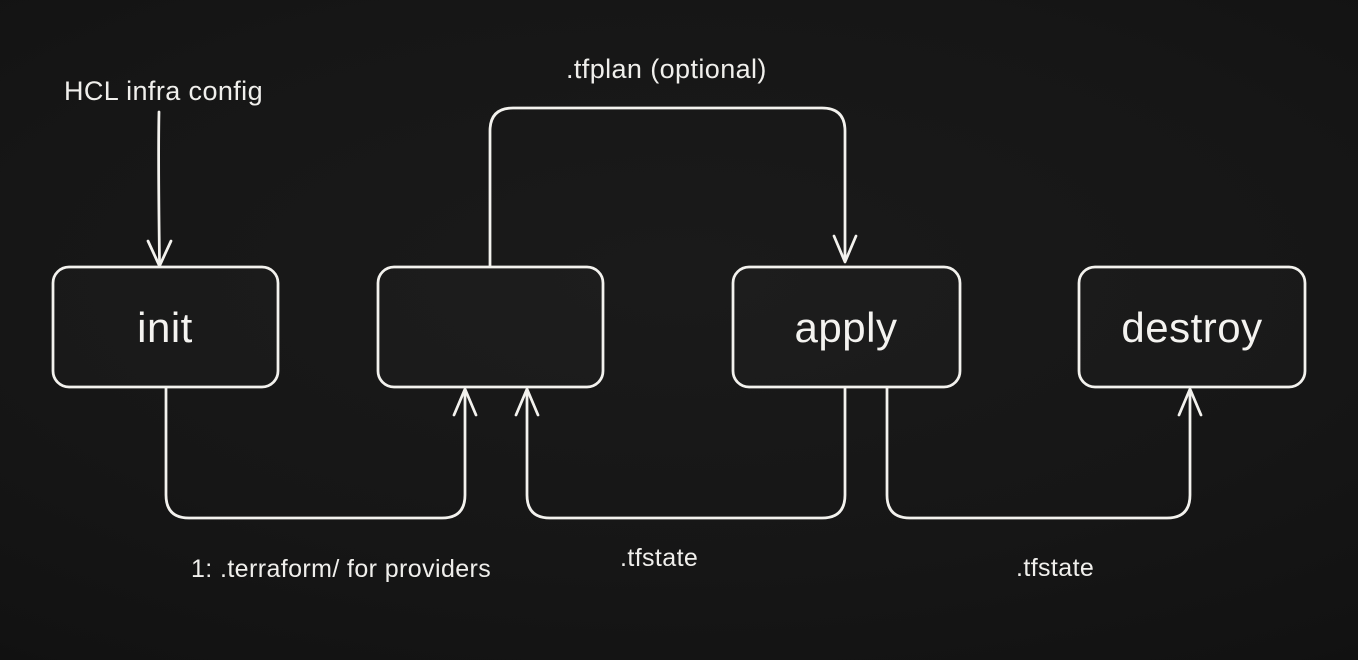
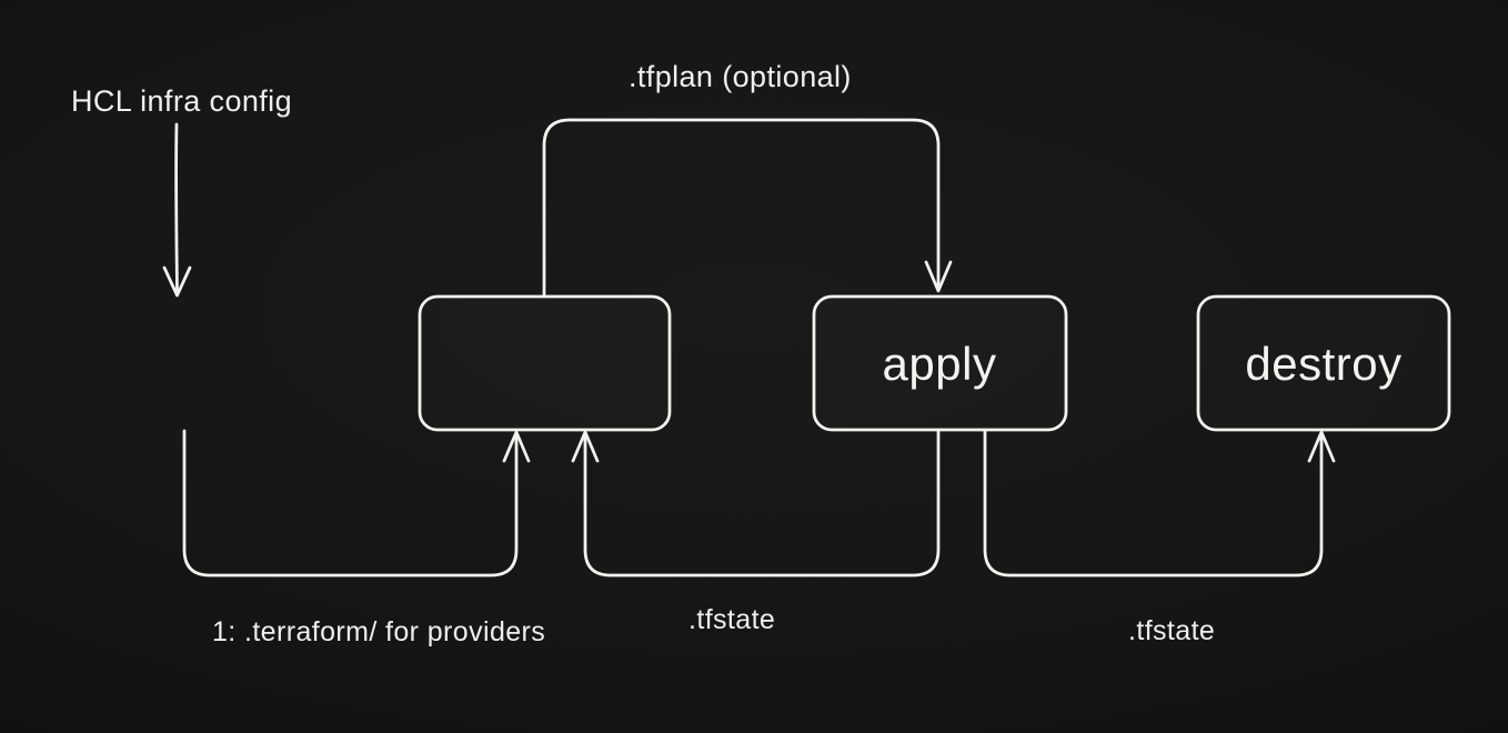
- init
  apply
  destroy
  HCL infra config
  .tfplan (optional)
  1: .terraform/ for providers
  .tfstate
  .tfstate
